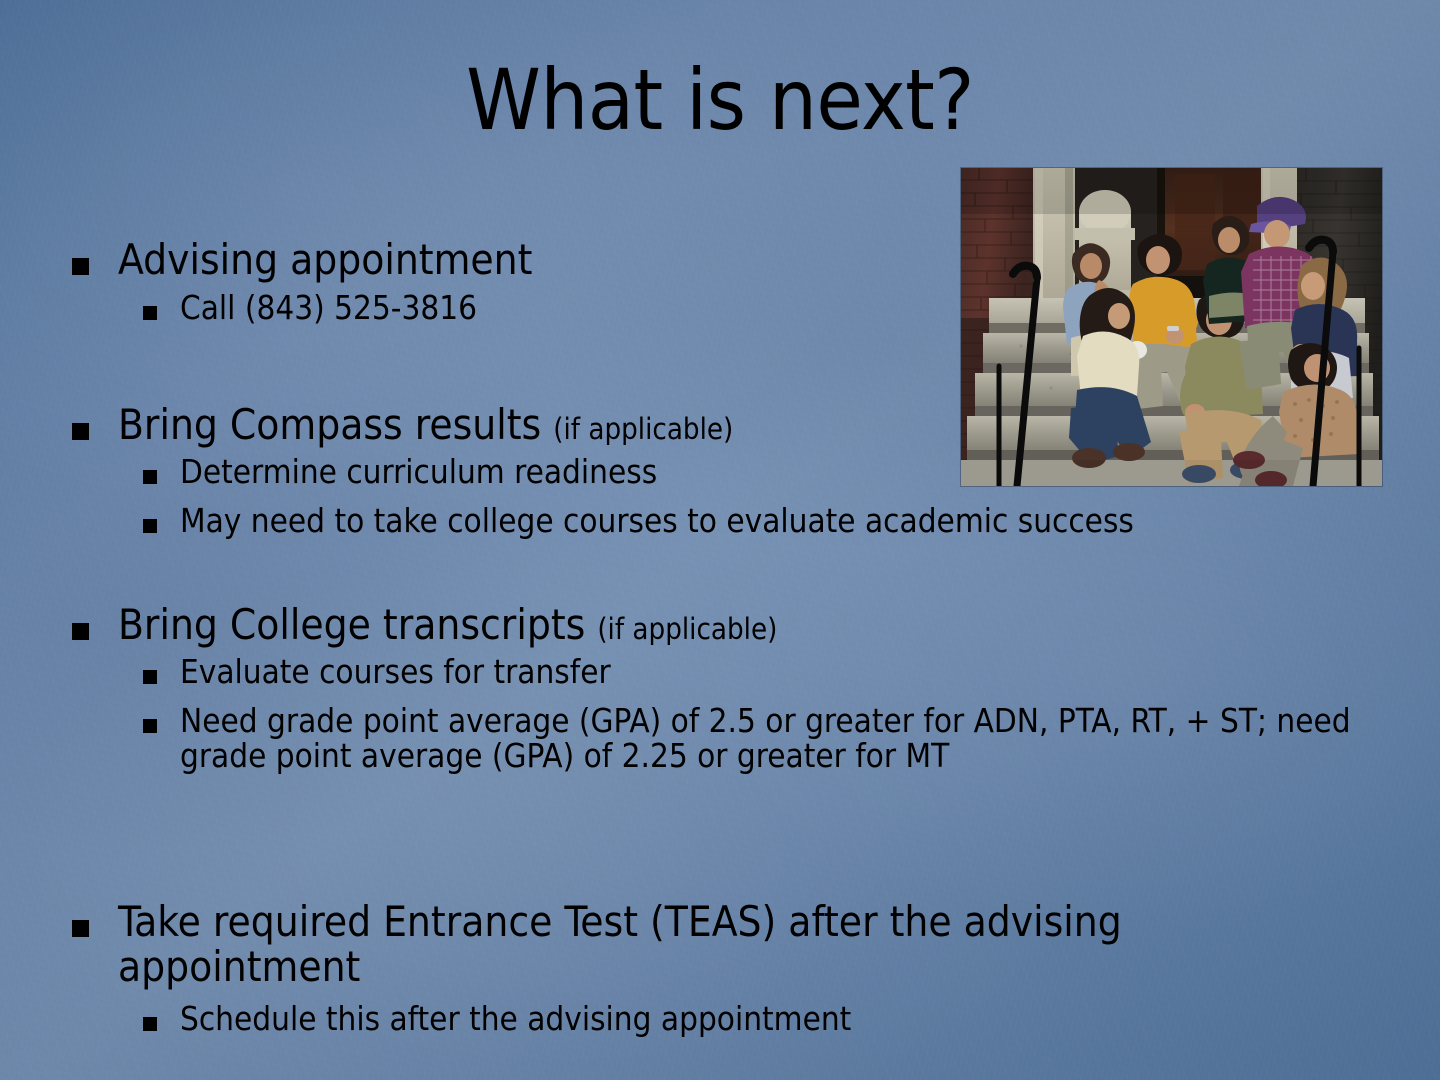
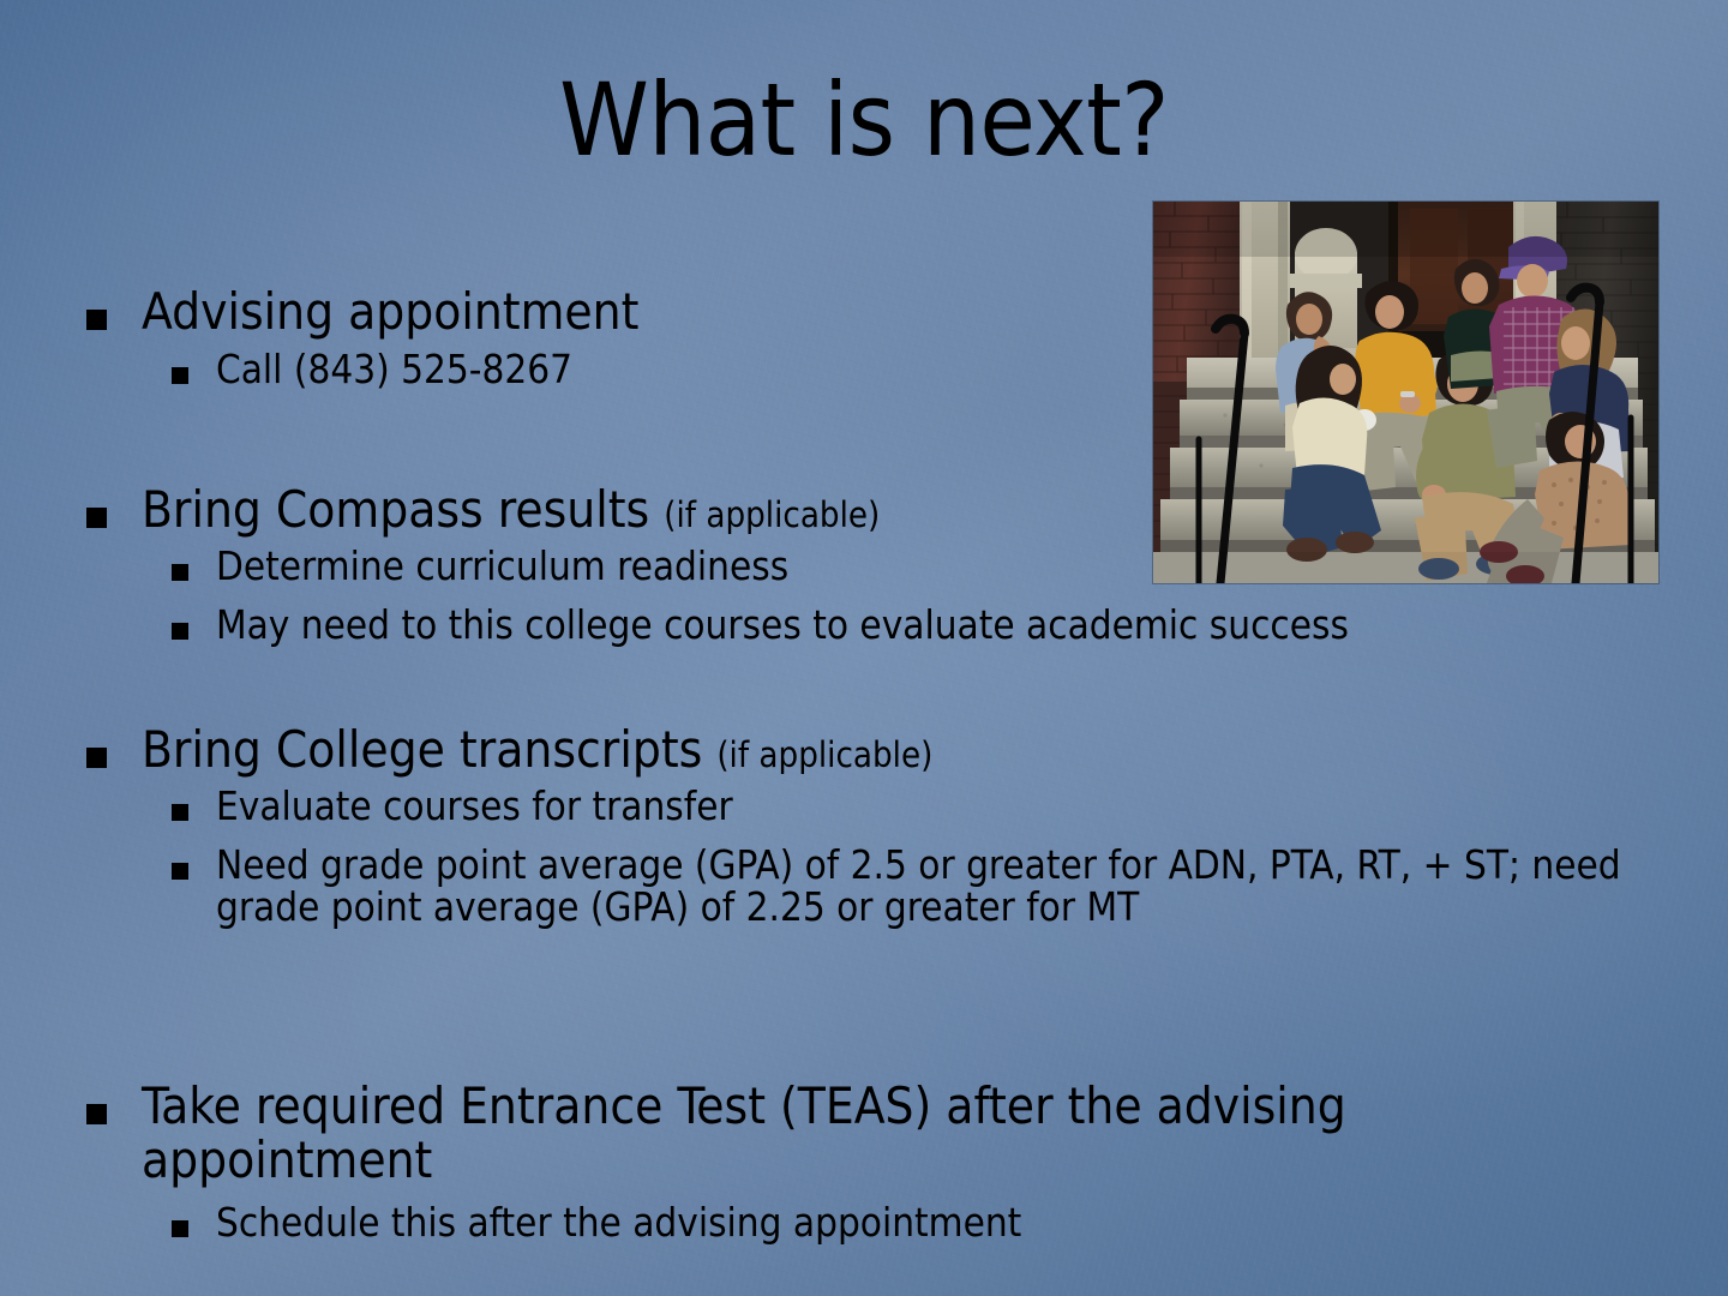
  What is next?
  Advising appointment
- Call (843) 525-3816
+ Call (843) 525-8267
  Bring Compass results (if applicable)
  Determine curriculum readiness
- May need to take college courses to evaluate academic success
+ May need to this college courses to evaluate academic success
  Bring College transcripts (if applicable)
  Evaluate courses for transfer
  Need grade point average (GPA) of 2.5 or greater for ADN, PTA, RT, + ST; need grade point average (GPA) of 2.25 or greater for MT
  Take required Entrance Test (TEAS) after the advising appointment
  Schedule this after the advising appointment
